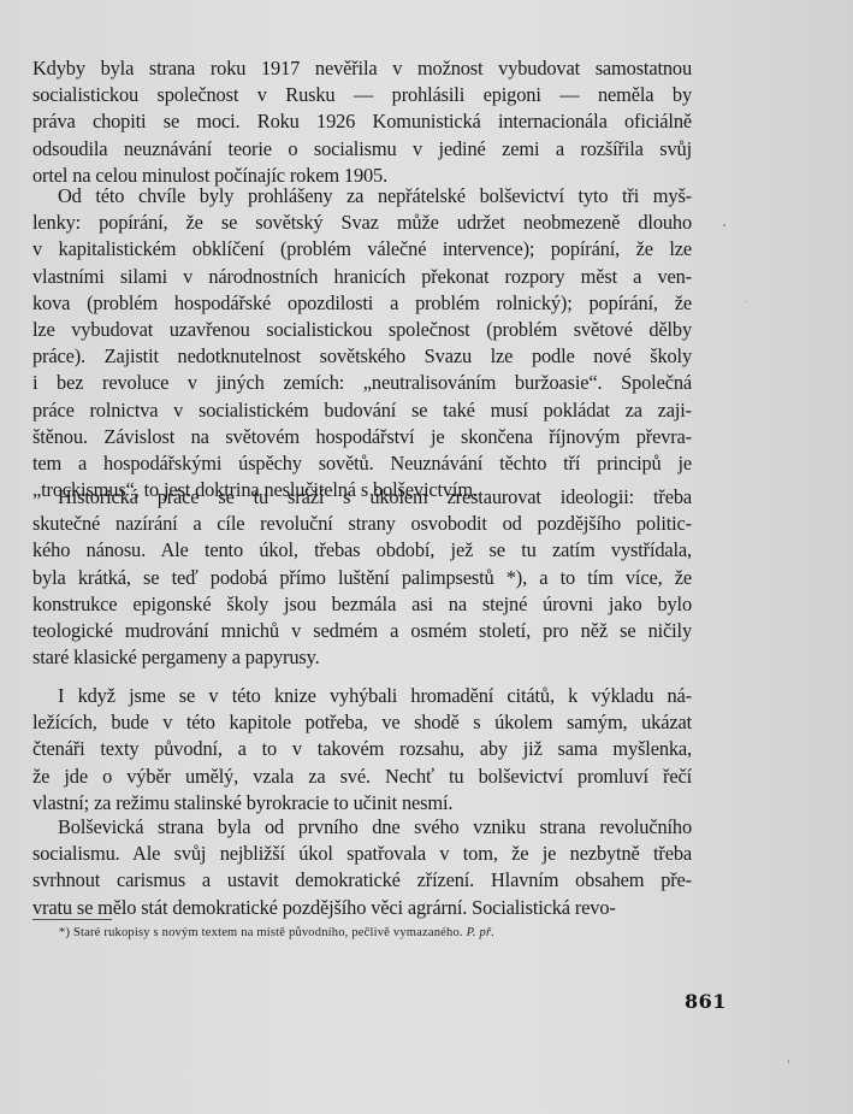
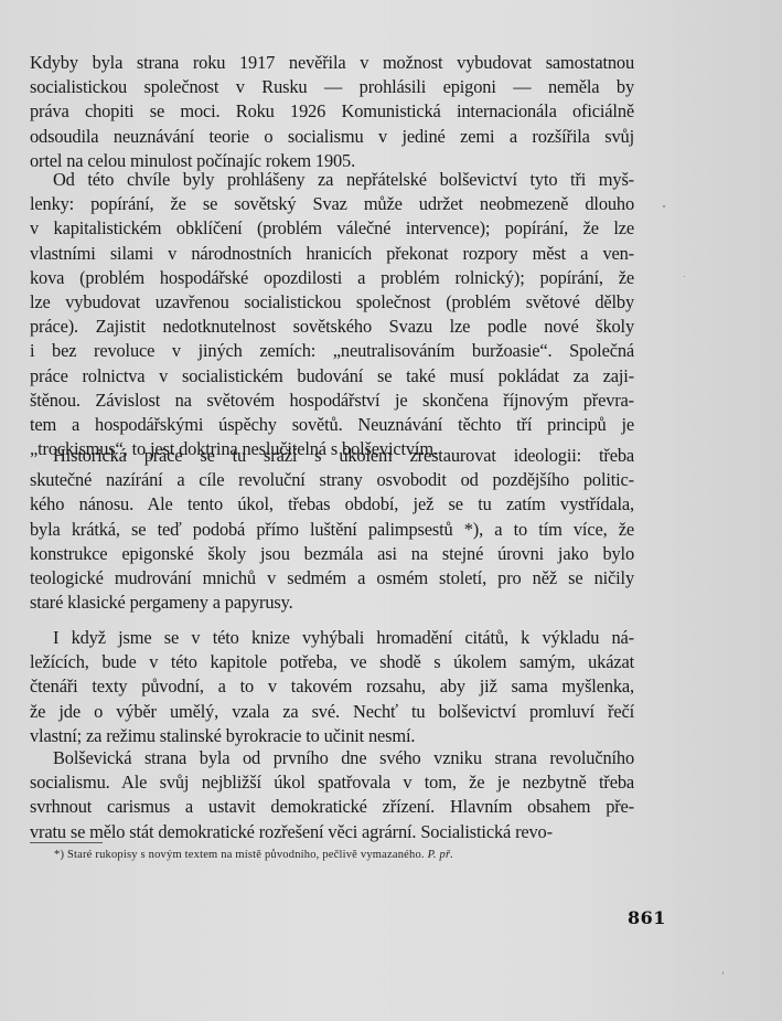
  Kdyby byla strana roku 1917 nevěřila v možnost vybudovat samostatnou
  socialistickou společnost v Rusku — prohlásili epigoni — neměla by
  práva chopiti se moci. Roku 1926 Komunistická internacionála oficiálně
  odsoudila neuznávání teorie o socialismu v jediné zemi a rozšířila svůj
  ortel na celou minulost počínajíc rokem 1905.
  Od této chvíle byly prohlášeny za nepřátelské bolševictví tyto tři myš-
  lenky: popírání, že se sovětský Svaz může udržet neobmezeně dlouho
  v kapitalistickém obklíčení (problém válečné intervence); popírání, že lze
  vlastními silami v národnostních hranicích překonat rozpory měst a ven-
  kova (problém hospodářské opozdilosti a problém rolnický); popírání, že
  lze vybudovat uzavřenou socialistickou společnost (problém světové dělby
  práce). Zajistit nedotknutelnost sovětského Svazu lze podle nové školy
  i bez revoluce v jiných zemích: „neutralisováním buržoasie“. Společná
  práce rolnictva v socialistickém budování se také musí pokládat za zaji-
  štěnou. Závislost na světovém hospodářství je skončena říjnovým převra-
  tem a hospodářskými úspěchy sovětů. Neuznávání těchto tří principů je
  „trockismus“, to jest doktrina neslučitelná s bolševictvím.
  Historická práce se tu sráží s úkolem zrestaurovat ideologii: třeba
  skutečné nazírání a cíle revoluční strany osvobodit od pozdějšího politic-
  kého nánosu. Ale tento úkol, třebas období, jež se tu zatím vystřídala,
  byla krátká, se teď podobá přímo luštění palimpsestů *), a to tím více, že
  konstrukce epigonské školy jsou bezmála asi na stejné úrovni jako bylo
  teologické mudrování mnichů v sedmém a osmém století, pro něž se ničily
  staré klasické pergameny a papyrusy.
  I když jsme se v této knize vyhýbali hromadění citátů, k výkladu ná-
  ležících, bude v této kapitole potřeba, ve shodě s úkolem samým, ukázat
  čtenáři texty původní, a to v takovém rozsahu, aby již sama myšlenka,
  že jde o výběr umělý, vzala za své. Nechť tu bolševictví promluví řečí
  vlastní; za režimu stalinské byrokracie to učinit nesmí.
  Bolševická strana byla od prvního dne svého vzniku strana revolučního
  socialismu. Ale svůj nejbližší úkol spatřovala v tom, že je nezbytně třeba
  svrhnout carismus a ustavit demokratické zřízení. Hlavním obsahem pře-
- vratu se mělo stát demokratické pozdějšího věci agrární. Socialistická revo-
+ vratu se mělo stát demokratické rozřešení věci agrární. Socialistická revo-
  *) Staré rukopisy s novým textem na místě původního, pečlivě vymazaného. P. př.
  861
